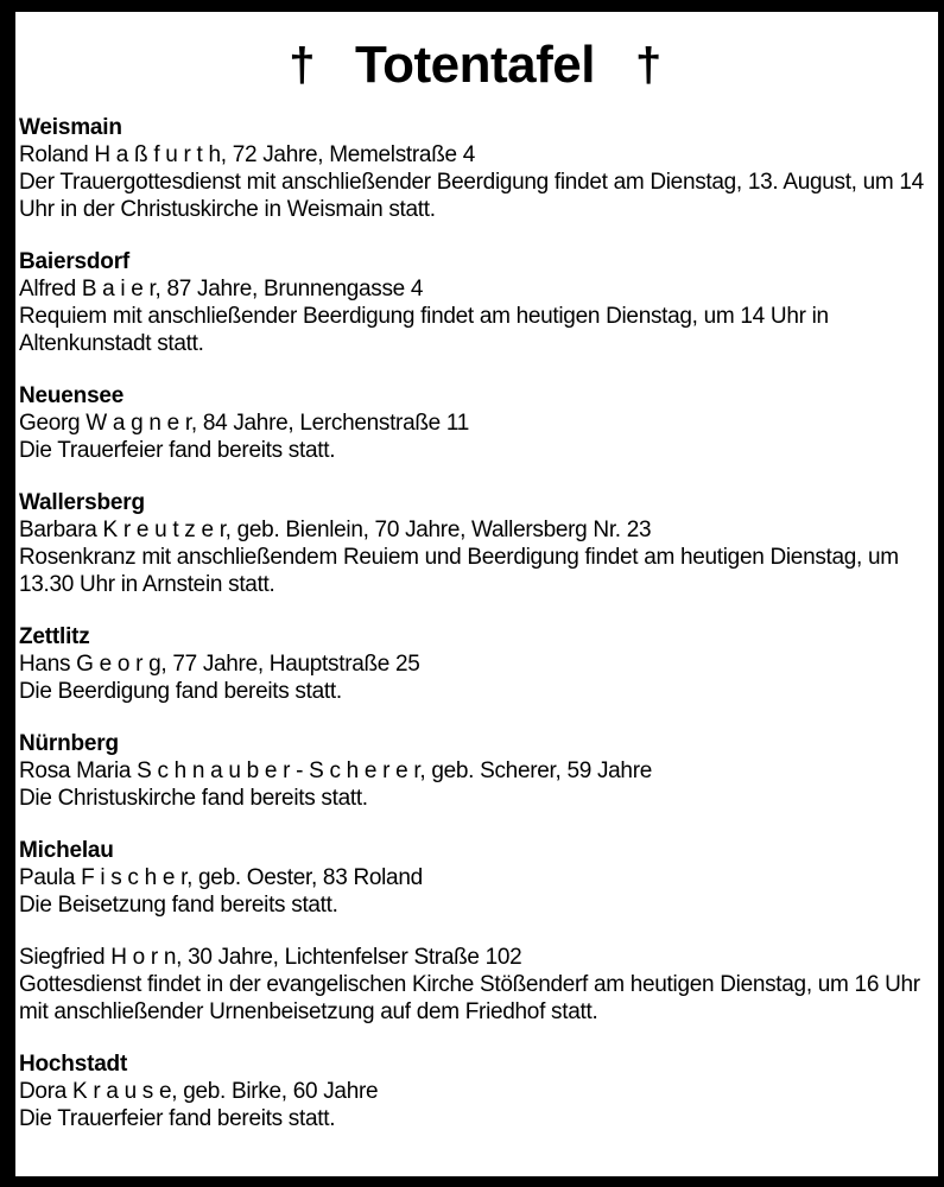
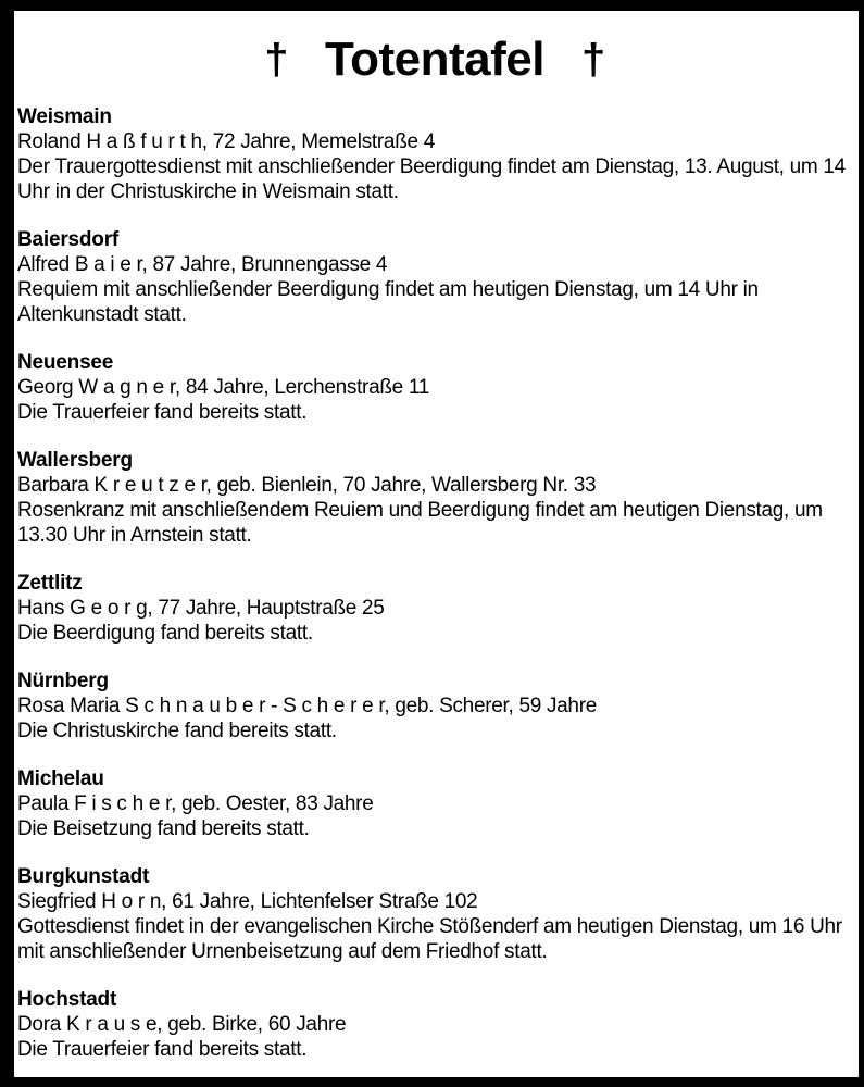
  † Totentafel †
  Weismain
  Roland H a ß f u r t h, 72 Jahre, Memelstraße 4
  Der Trauergottesdienst mit anschließender Beerdigung findet am Dienstag, 13. August, um 14 Uhr in der Christuskirche in Weismain statt.
  Baiersdorf
  Alfred B a i e r, 87 Jahre, Brunnengasse 4
  Requiem mit anschließender Beerdigung findet am heutigen Dienstag, um 14 Uhr in Altenkunstadt statt.
  Neuensee
  Georg W a g n e r, 84 Jahre, Lerchenstraße 11
  Die Trauerfeier fand bereits statt.
  Wallersberg
- Barbara K r e u t z e r, geb. Bienlein, 70 Jahre, Wallersberg Nr. 23
+ Barbara K r e u t z e r, geb. Bienlein, 70 Jahre, Wallersberg Nr. 33
  Rosenkranz mit anschließendem Reuiem und Beerdigung findet am heutigen Dienstag, um 13.30 Uhr in Arnstein statt.
  Zettlitz
  Hans G e o r g, 77 Jahre, Hauptstraße 25
  Die Beerdigung fand bereits statt.
  Nürnberg
  Rosa Maria S c h n a u b e r - S c h e r e r, geb. Scherer, 59 Jahre
  Die Christuskirche fand bereits statt.
  Michelau
- Paula F i s c h e r, geb. Oester, 83 Roland
+ Paula F i s c h e r, geb. Oester, 83 Jahre
  Die Beisetzung fand bereits statt.
+ Burgkunstadt
- Siegfried H o r n, 30 Jahre, Lichtenfelser Straße 102
+ Siegfried H o r n, 61 Jahre, Lichtenfelser Straße 102
  Gottesdienst findet in der evangelischen Kirche Stößenderf am heutigen Dienstag, um 16 Uhr mit anschließender Urnenbeisetzung auf dem Friedhof statt.
  Hochstadt
  Dora K r a u s e, geb. Birke, 60 Jahre
  Die Trauerfeier fand bereits statt.
